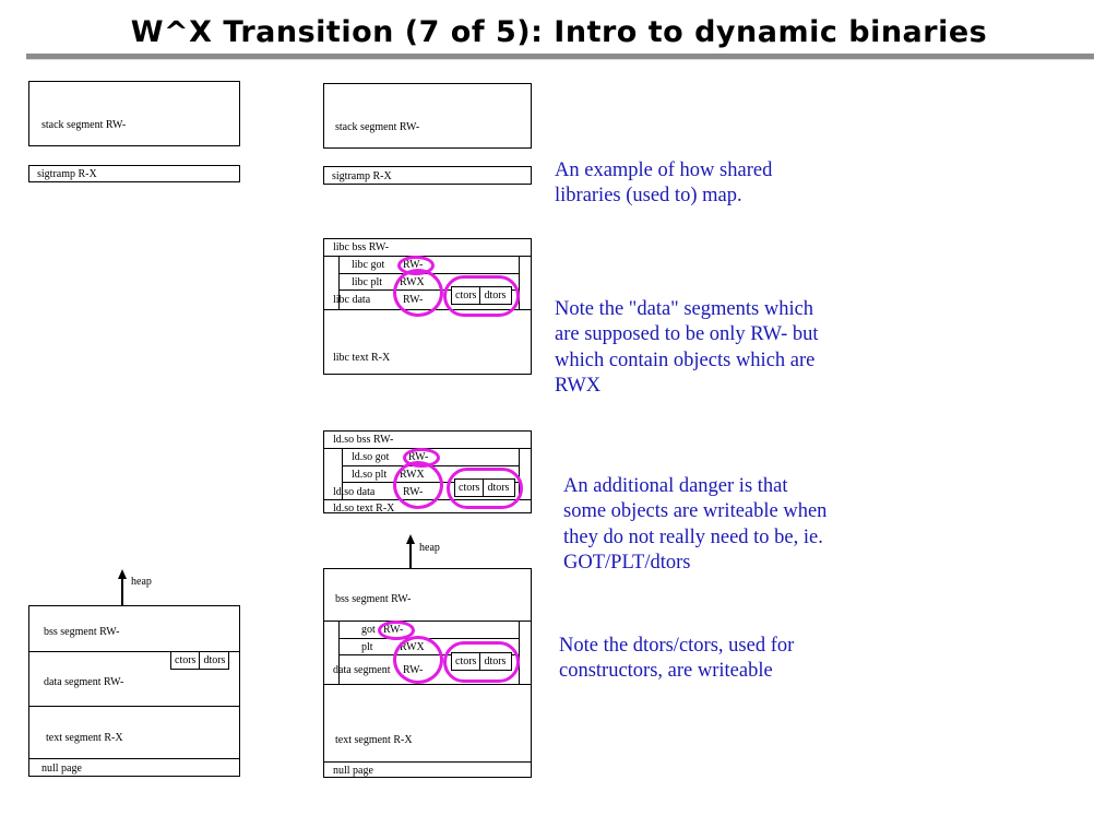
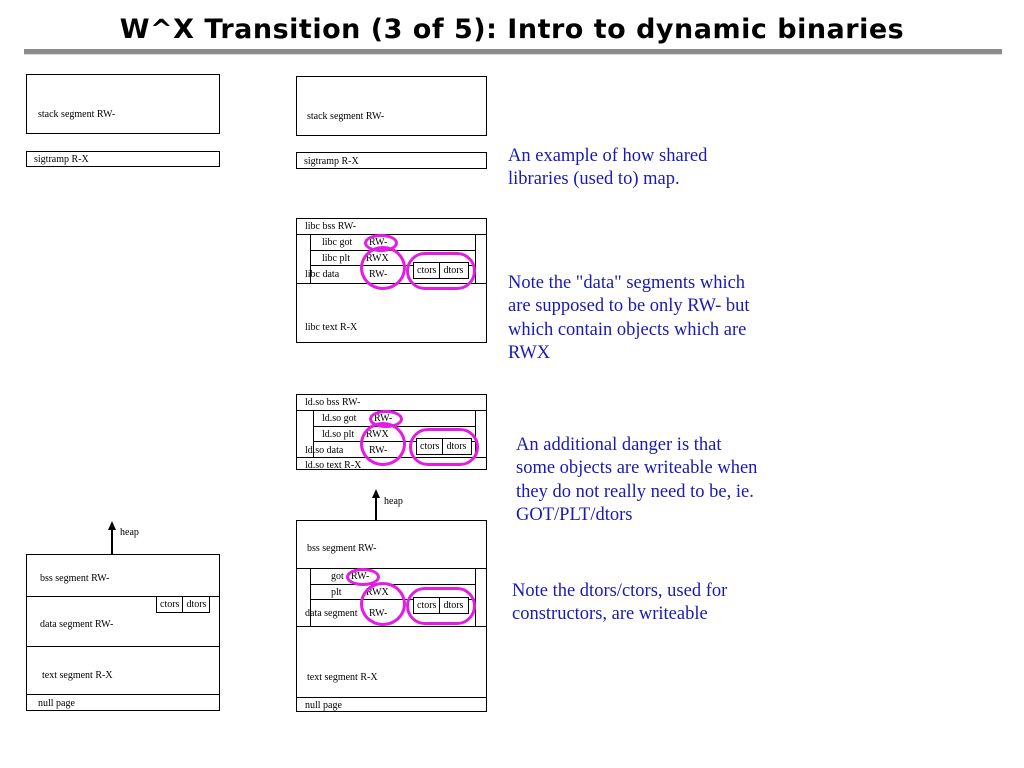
- W^X Transition (7 of 5): Intro to dynamic binaries
+ W^X Transition (3 of 5): Intro to dynamic binaries
  stack segment RW-
  sigtramp R-X
  heap
  bss segment RW-
  data segment RW-
  text segment R-X
  null page
  ctors
  dtors
  stack segment RW-
  sigtramp R-X
  libc bss RW-
  libc got
  RW-
  libc plt
  RWX
  libc data
  RW-
  libc text R-X
  ctors
  dtors
  ld.so bss RW-
  ld.so got
  RW-
  ld.so plt
  RWX
  ld.so data
  RW-
  ld.so text R-X
  ctors
  dtors
  heap
  bss segment RW-
  got
  RW-
  plt
  RWX
  data segment
  RW-
  text segment R-X
  null page
  ctors
  dtors
  An example of how shared
  libraries (used to) map.
  Note the "data" segments which
  are supposed to be only RW- but
  which contain objects which are
  RWX
  An additional danger is that
  some objects are writeable when
  they do not really need to be, ie.
  GOT/PLT/dtors
  Note the dtors/ctors, used for
  constructors, are writeable
